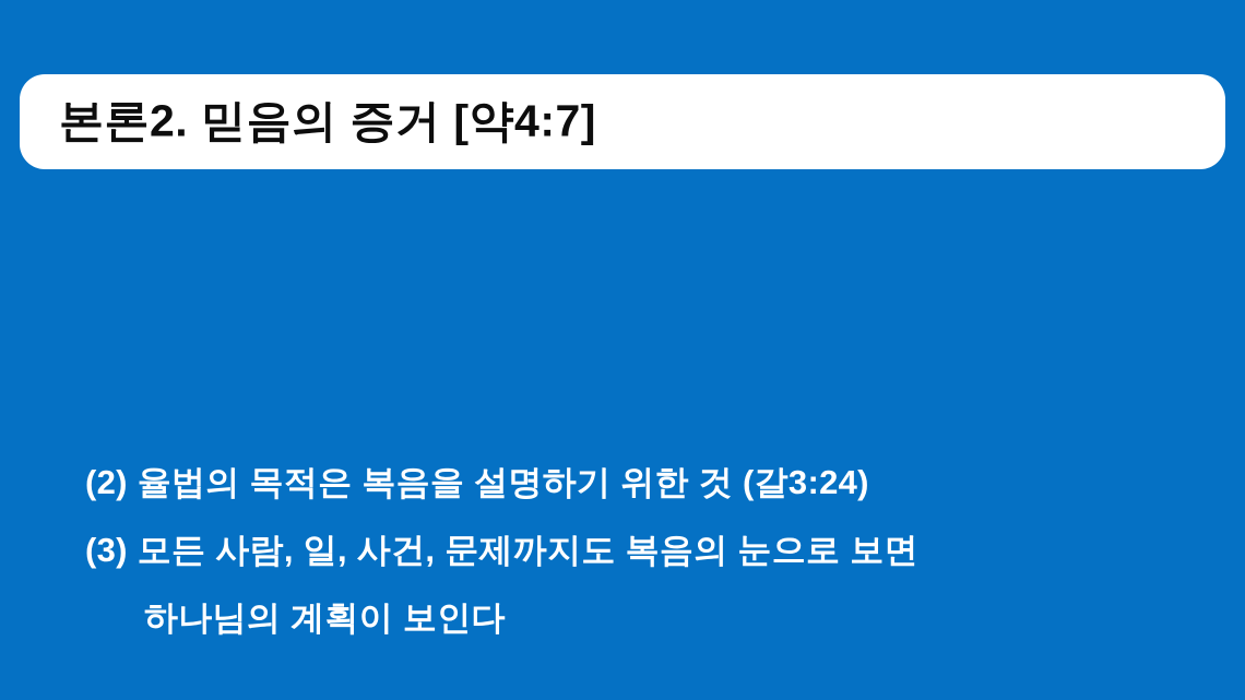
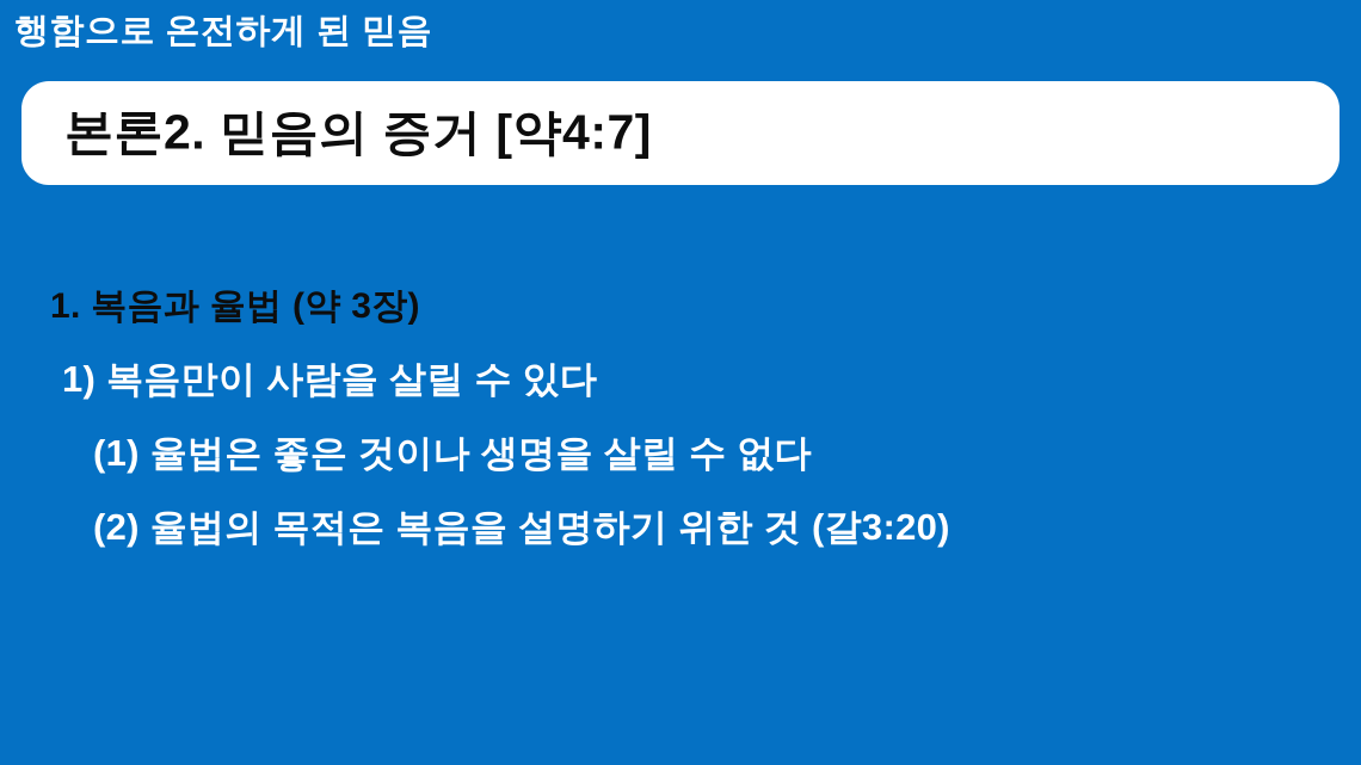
+ 행함으로 온전하게 된 믿음
  본론2. 믿음의 증거 [약4:7]
+ 1. 복음과 율법 (약 3장)
+ 1) 복음만이 사람을 살릴 수 있다
+ (1) 율법은 좋은 것이나 생명을 살릴 수 없다
- (2) 율법의 목적은 복음을 설명하기 위한 것 (갈3:24)
+ (2) 율법의 목적은 복음을 설명하기 위한 것 (갈3:20)
- (3) 모든 사람, 일, 사건, 문제까지도 복음의 눈으로 보면
- 하나님의 계획이 보인다
